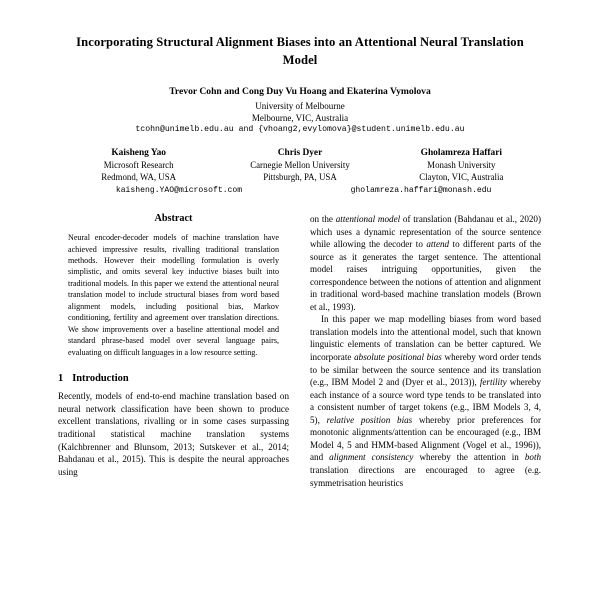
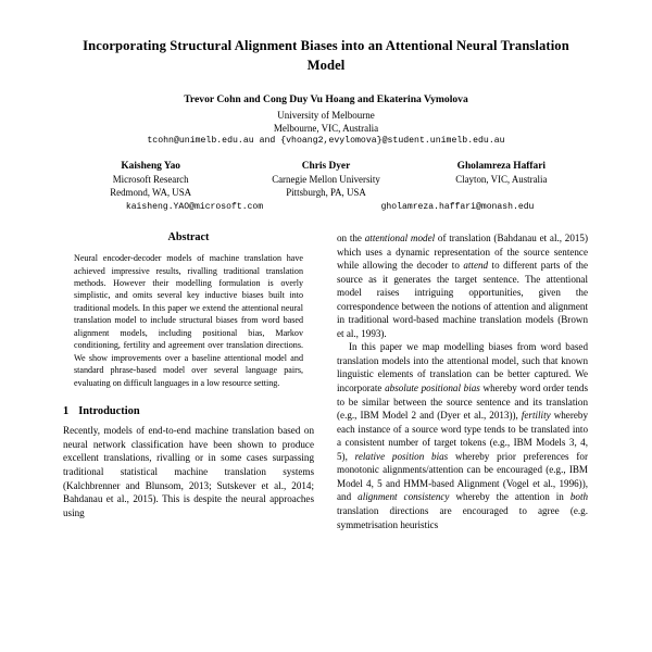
  Incorporating Structural Alignment Biases into an Attentional Neural Translation Model
  Trevor Cohn and Cong Duy Vu Hoang and Ekaterina Vymolova
  University of Melbourne
  Melbourne, VIC, Australia
  tcohn@unimelb.edu.au and {vhoang2,evylomova}@student.unimelb.edu.au
  Kaisheng Yao
  Microsoft Research
  Redmond, WA, USA
  Chris Dyer
  Carnegie Mellon University
  Pittsburgh, PA, USA
  Gholamreza Haffari
- Monash University
  Clayton, VIC, Australia
  kaisheng.YAO@microsoft.com
  gholamreza.haffari@monash.edu
  Abstract
  Neural encoder-decoder models of machine translation have achieved impressive results, rivalling traditional translation methods. However their modelling formulation is overly simplistic, and omits several key inductive biases built into traditional models. In this paper we extend the attentional neural translation model to include structural biases from word based alignment models, including positional bias, Markov conditioning, fertility and agreement over translation directions. We show improvements over a baseline attentional model and standard phrase-based model over several language pairs, evaluating on difficult languages in a low resource setting.
  1 Introduction
  Recently, models of end-to-end machine translation based on neural network classification have been shown to produce excellent translations, rivalling or in some cases surpassing traditional statistical machine translation systems (Kalchbrenner and Blunsom, 2013; Sutskever et al., 2014; Bahdanau et al., 2015). This is despite the neural approaches using
- on the attentional model of translation (Bahdanau et al., 2020) which uses a dynamic representation of the source sentence while allowing the decoder to attend to different parts of the source as it generates the target sentence. The attentional model raises intriguing opportunities, given the correspondence between the notions of attention and alignment in traditional word-based machine translation models (Brown et al., 1993).
+ on the attentional model of translation (Bahdanau et al., 2015) which uses a dynamic representation of the source sentence while allowing the decoder to attend to different parts of the source as it generates the target sentence. The attentional model raises intriguing opportunities, given the correspondence between the notions of attention and alignment in traditional word-based machine translation models (Brown et al., 1993).
  In this paper we map modelling biases from word based translation models into the attentional model, such that known linguistic elements of translation can be better captured. We incorporate absolute positional bias whereby word order tends to be similar between the source sentence and its translation (e.g., IBM Model 2 and (Dyer et al., 2013)), fertility whereby each instance of a source word type tends to be translated into a consistent number of target tokens (e.g., IBM Models 3, 4, 5), relative position bias whereby prior preferences for monotonic alignments/attention can be encouraged (e.g., IBM Model 4, 5 and HMM-based Alignment (Vogel et al., 1996)), and alignment consistency whereby the attention in both translation directions are encouraged to agree (e.g. symmetrisation heuristics
